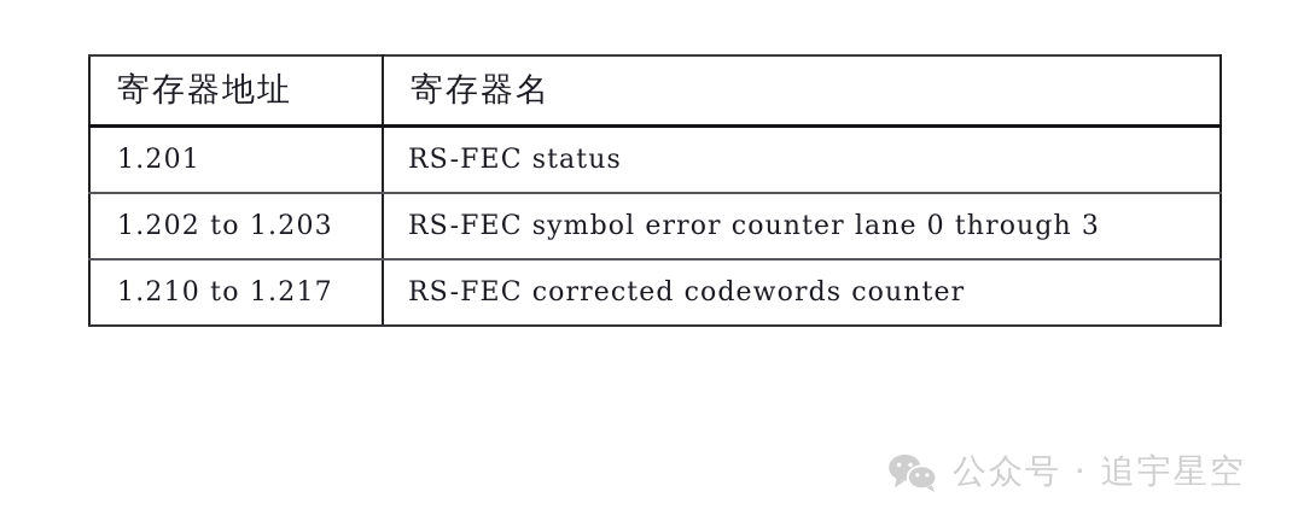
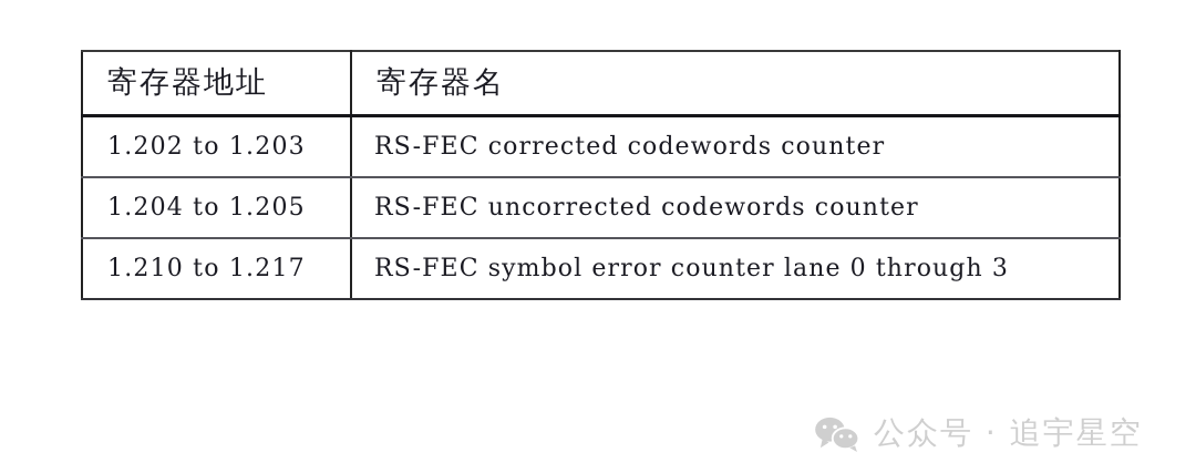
  寄存器地址	寄存器名
- 1.201	RS-FEC status
- 1.202 to 1.203	RS-FEC symbol error counter lane 0 through 3
+ 1.202 to 1.203	RS-FEC corrected codewords counter
+ 1.204 to 1.205	RS-FEC uncorrected codewords counter
- 1.210 to 1.217	RS-FEC corrected codewords counter
+ 1.210 to 1.217	RS-FEC symbol error counter lane 0 through 3
  公众号 · 追宇星空
